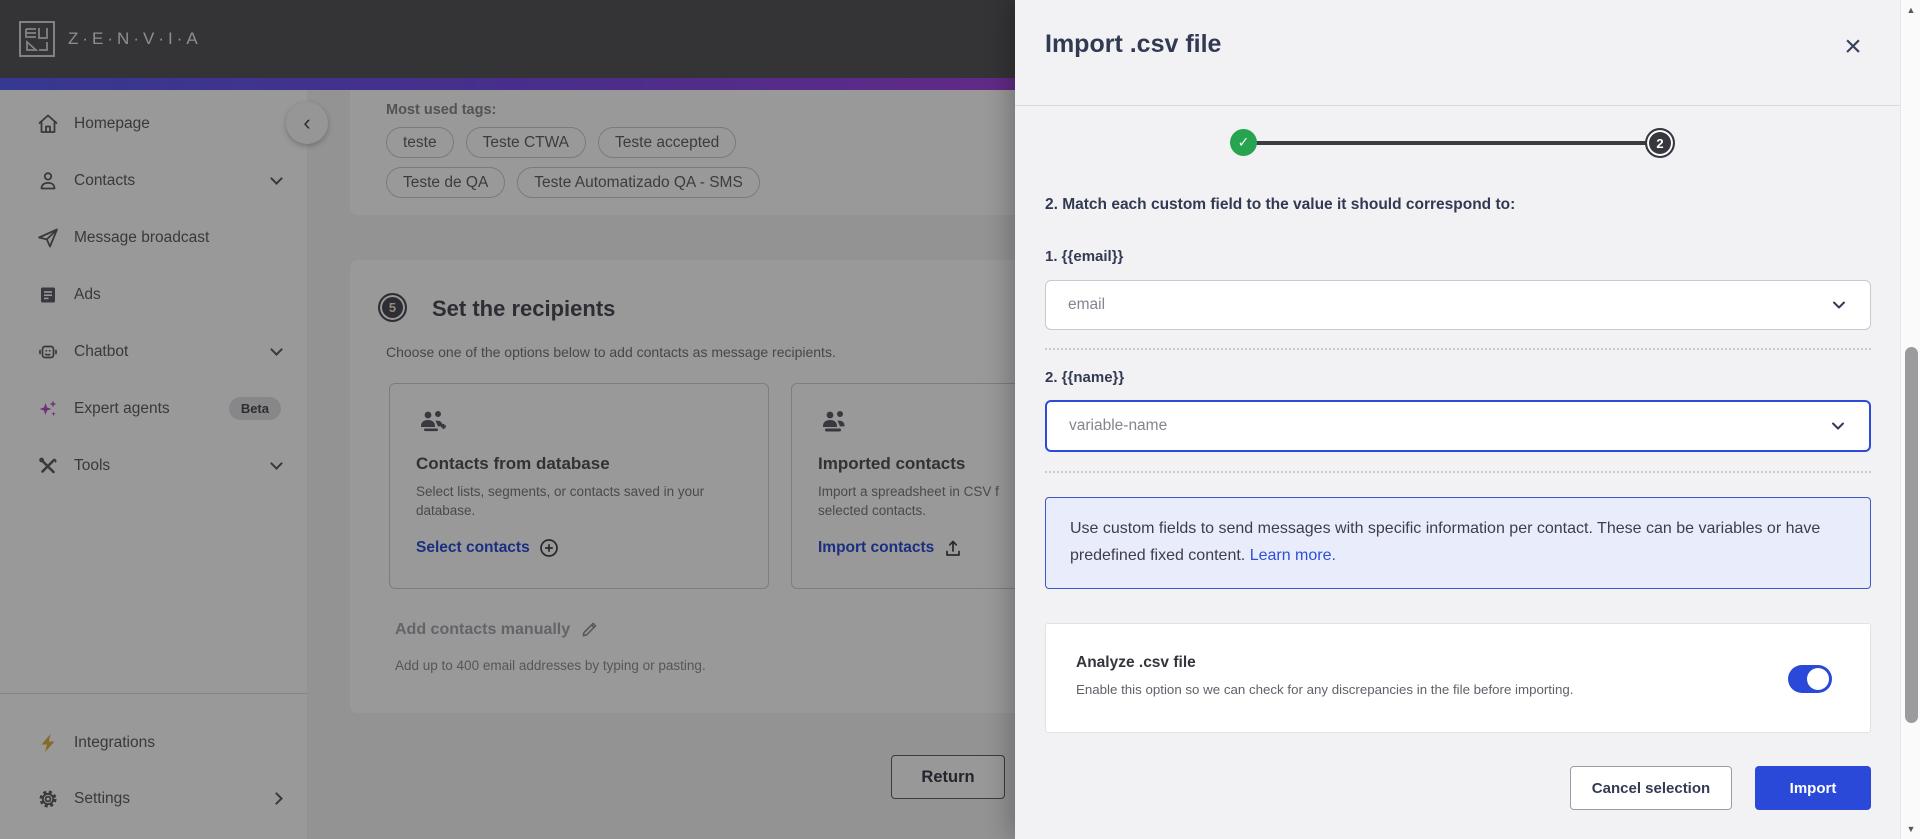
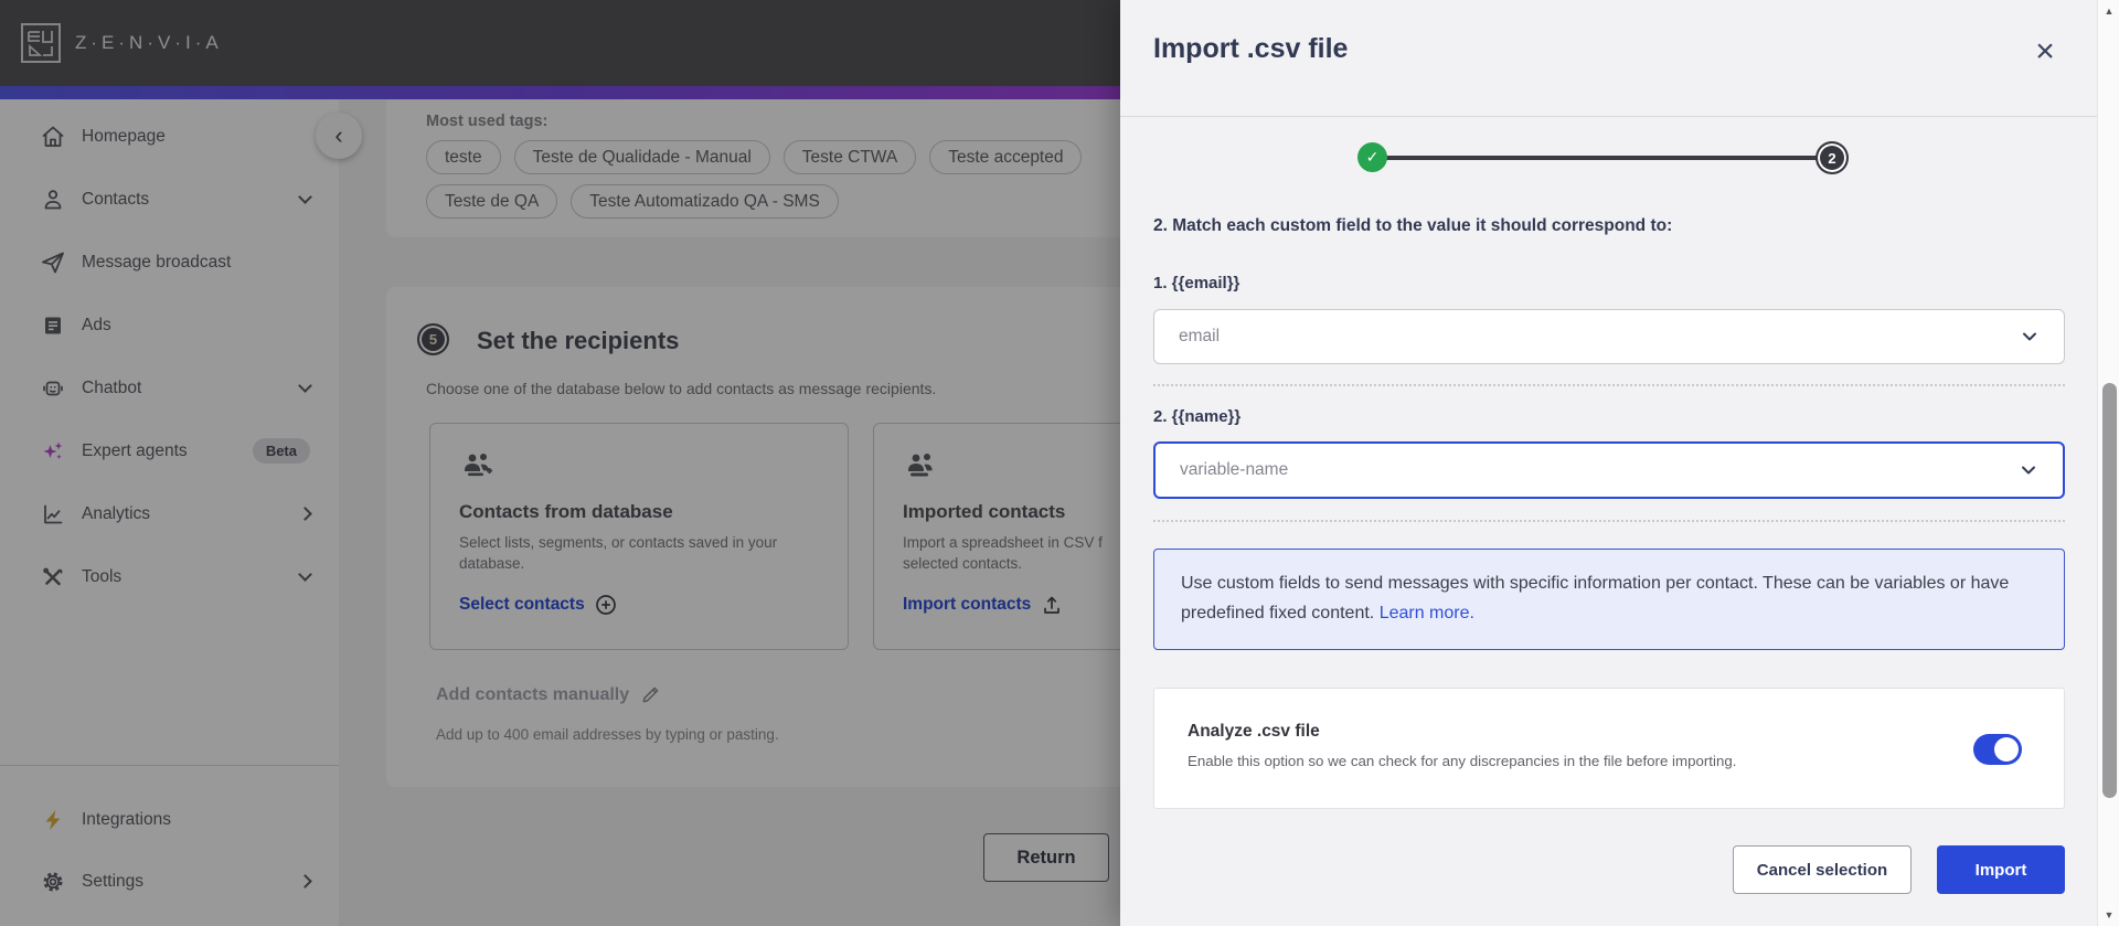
  Z·E·N·V·I·A
  Homepage
  Contacts
  Message broadcast
  Ads
  Chatbot
  Expert agents
  Beta
+ Analytics
  Tools
  Integrations
  Settings
  ‹
  Most used tags:
  teste
+ Teste de Qualidade - Manual
  Teste CTWA
  Teste accepted
  Teste de QA
  Teste Automatizado QA - SMS
  5
  Set the recipients
- Choose one of the options below to add contacts as message recipients.
+ Choose one of the database below to add contacts as message recipients.
  Contacts from database
  Select lists, segments, or contacts saved in your
  database.
  Select contacts
  Imported contacts
  Import a spreadsheet in CSV f
  selected contacts.
  Import contacts
  Add contacts manually
  Add up to 400 email addresses by typing or pasting.
  Return
  Import .csv file
  ×
  ✓
  2
  2. Match each custom field to the value it should correspond to:
  1. {{email}}
  email
  2. {{name}}
  variable-name
  Use custom fields to send messages with specific information per contact. These can be variables or have predefined fixed content. Learn more.
  Analyze .csv file
  Enable this option so we can check for any discrepancies in the file before importing.
  Cancel selection
  Import
  ▲
  ▼
